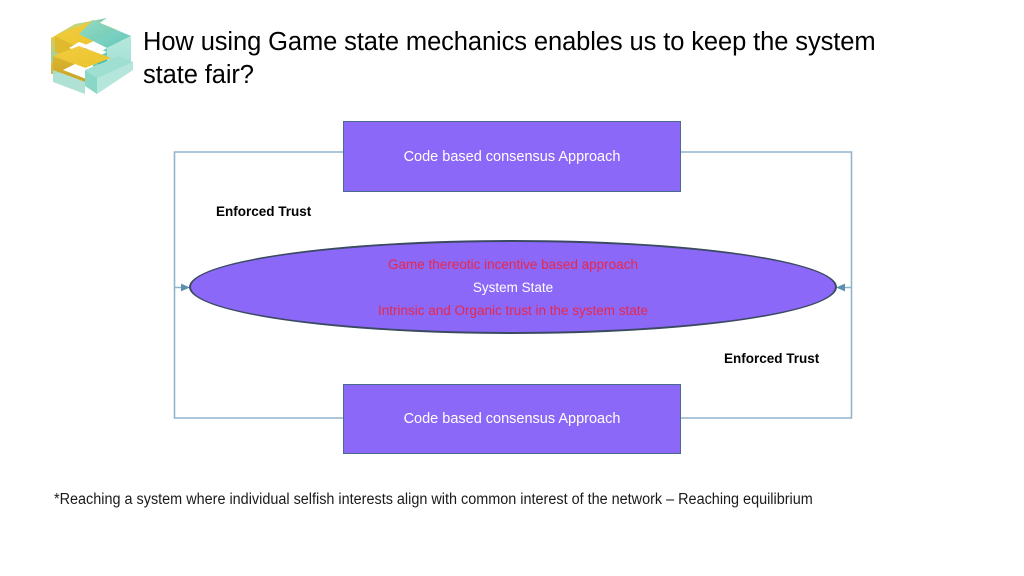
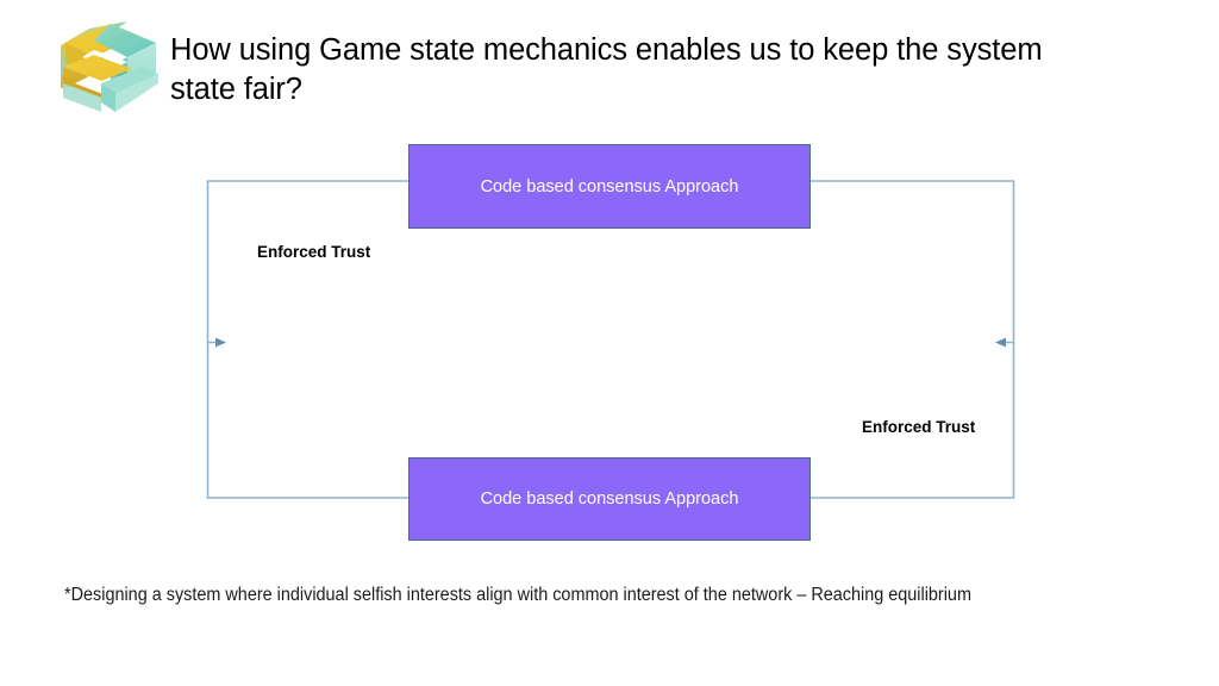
  How using Game state mechanics enables us to keep the system state fair?
  Code based consensus Approach
  Code based consensus Approach
- Game thereotic incentive based approach
- System State
- Intrinsic and Organic trust in the system state
  Enforced Trust
  Enforced Trust
- *Reaching a system where individual selfish interests align with common interest of the network – Reaching equilibrium
+ *Designing a system where individual selfish interests align with common interest of the network – Reaching equilibrium
